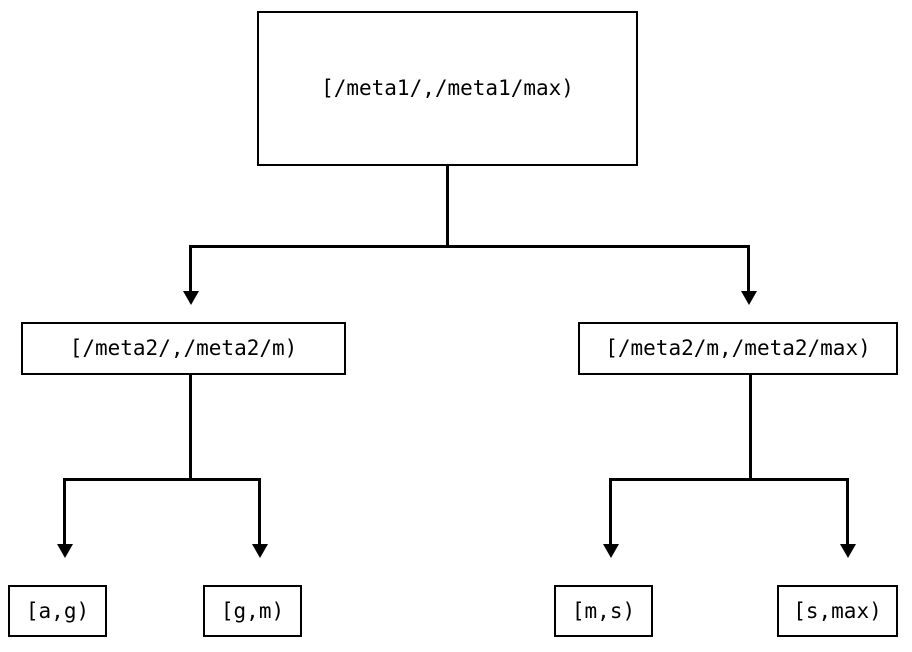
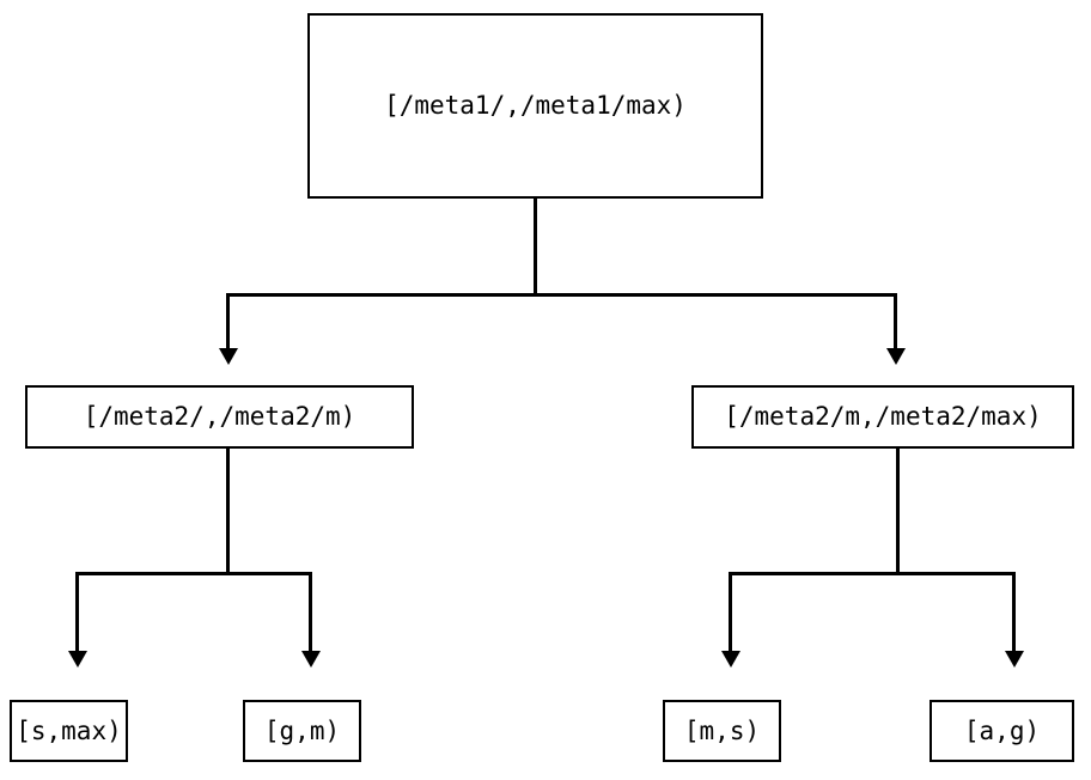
  [/meta1/,/meta1/max)
  [/meta2/,/meta2/m)
  [/meta2/m,/meta2/max)
- [a,g)
+ [s,max)
  [g,m)
  [m,s)
- [s,max)
+ [a,g)
